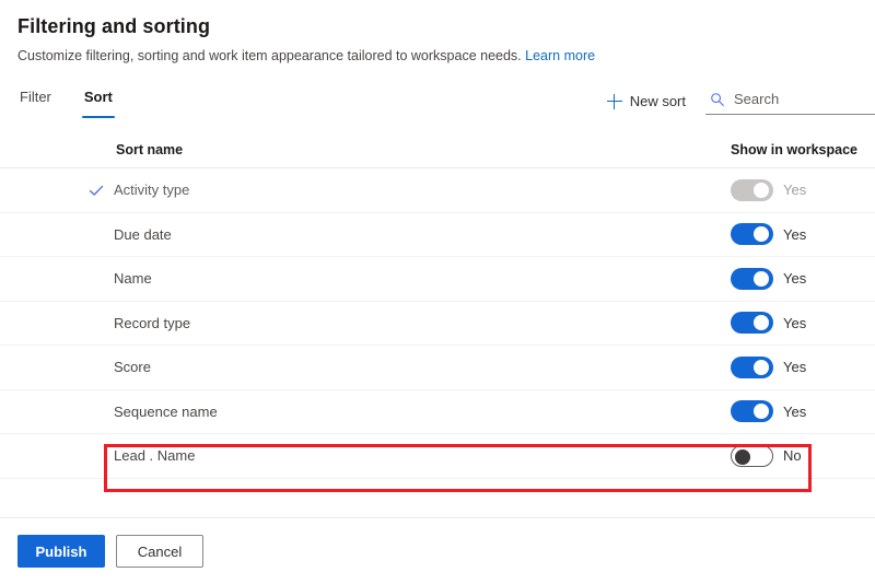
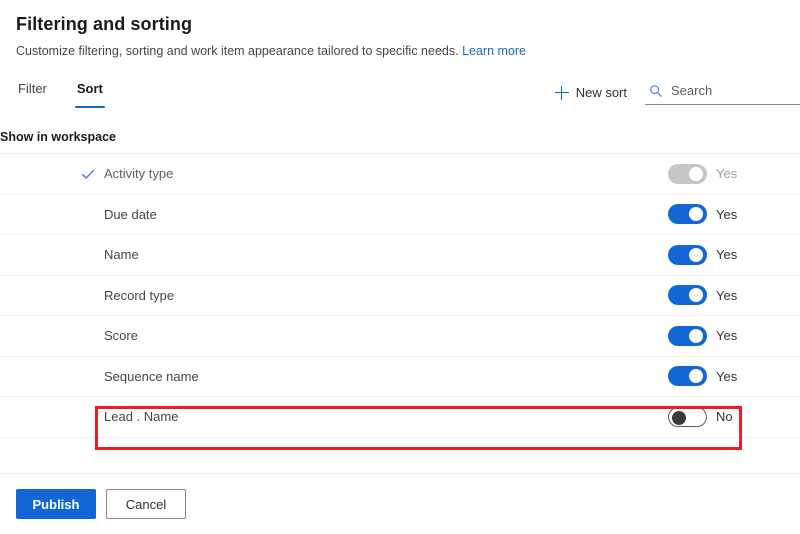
  Filtering and sorting
- Customize filtering, sorting and work item appearance tailored to workspace needs. Learn more
+ Customize filtering, sorting and work item appearance tailored to specific needs. Learn more
  Filter
  Sort
  New sort
  Search
- Sort name
  Show in workspace
  Activity type
  Yes
  Due date
  Yes
  Name
  Yes
  Record type
  Yes
  Score
  Yes
  Sequence name
  Yes
  Lead . Name
  No
  Publish
  Cancel
